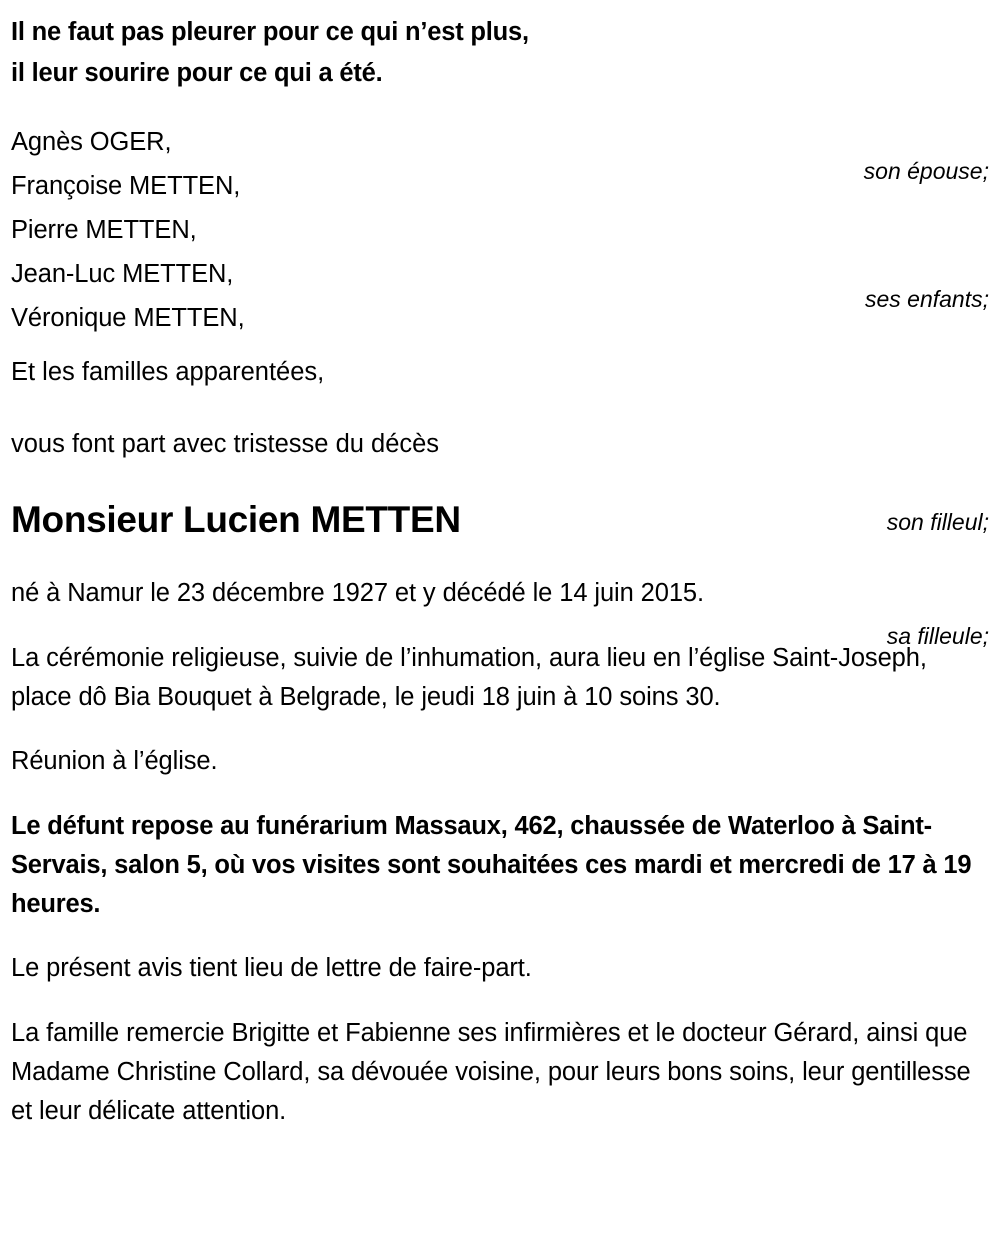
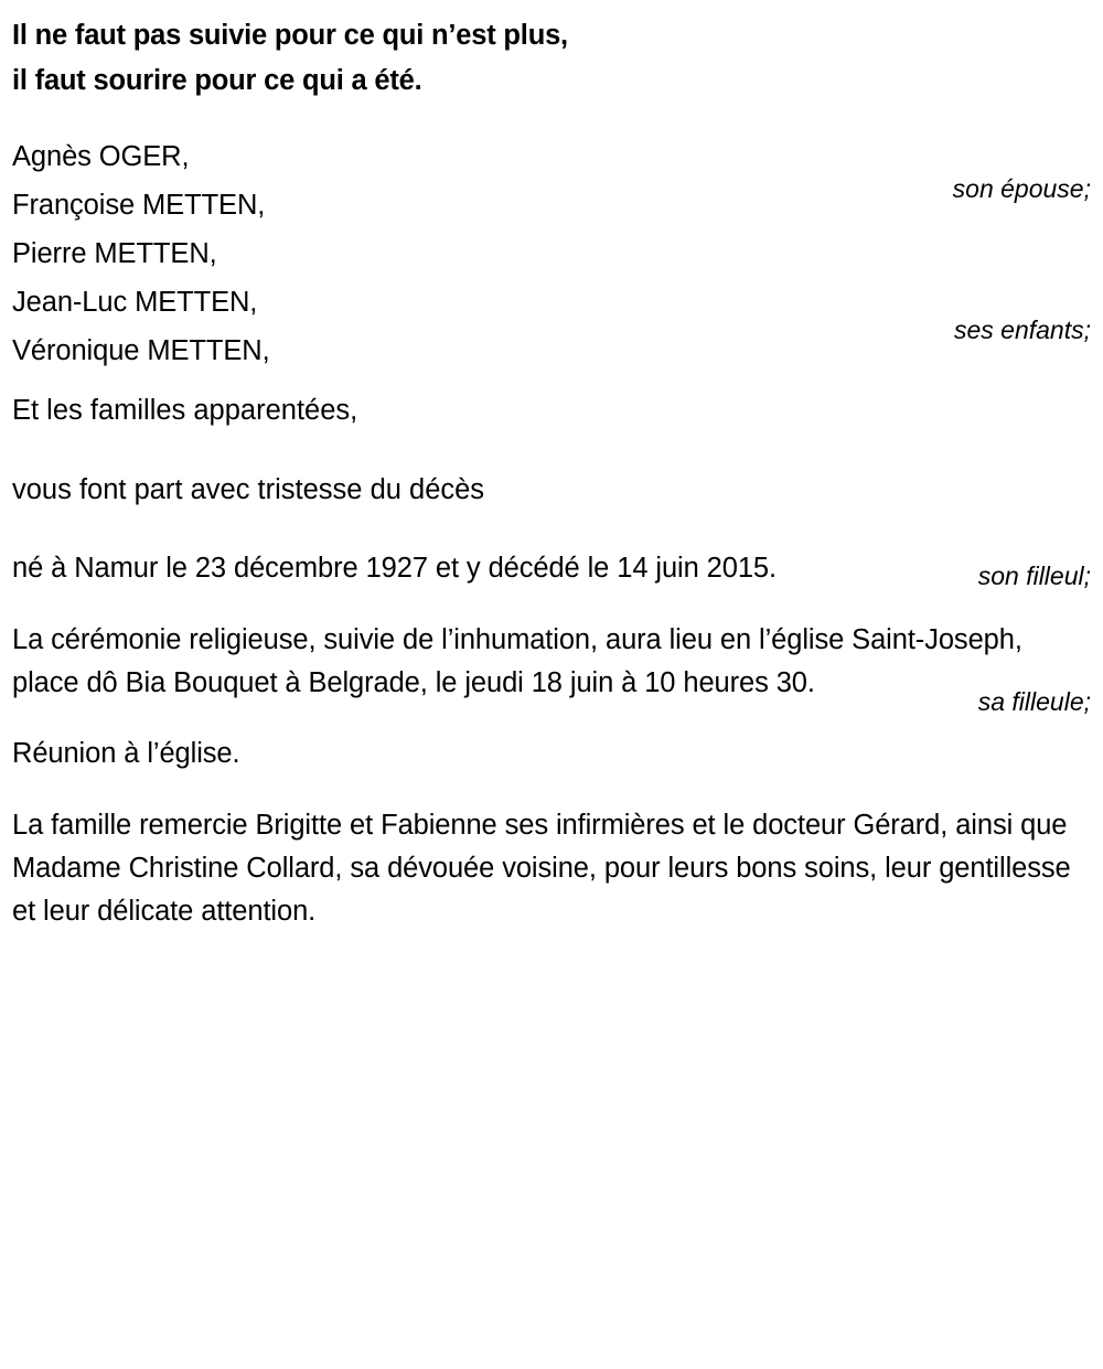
- Il ne faut pas pleurer pour ce qui n’est plus,
+ Il ne faut pas suivie pour ce qui n’est plus,
- il leur sourire pour ce qui a été.
+ il faut sourire pour ce qui a été.
  Agnès OGER,
  son épouse;
  Françoise METTEN,
  Pierre METTEN,
  ses enfants;
  Jean-Luc METTEN,
  son filleul;
  Véronique METTEN,
  sa filleule;
  Et les familles apparentées,
  vous font part avec tristesse du décès
- Monsieur Lucien METTEN
  né à Namur le 23 décembre 1927 et y décédé le 14 juin 2015.
- La cérémonie religieuse, suivie de l’inhumation, aura lieu en l’église Saint-Joseph, place dô Bia Bouquet à Belgrade, le jeudi 18 juin à 10 soins 30.
+ La cérémonie religieuse, suivie de l’inhumation, aura lieu en l’église Saint-Joseph, place dô Bia Bouquet à Belgrade, le jeudi 18 juin à 10 heures 30.
  Réunion à l’église.
- Le défunt repose au funérarium Massaux, 462, chaussée de Waterloo à Saint-Servais, salon 5, où vos visites sont souhaitées ces mardi et mercredi de 17 à 19 heures.
- Le présent avis tient lieu de lettre de faire-part.
  La famille remercie Brigitte et Fabienne ses infirmières et le docteur Gérard, ainsi que Madame Christine Collard, sa dévouée voisine, pour leurs bons soins, leur gentillesse et leur délicate attention.
